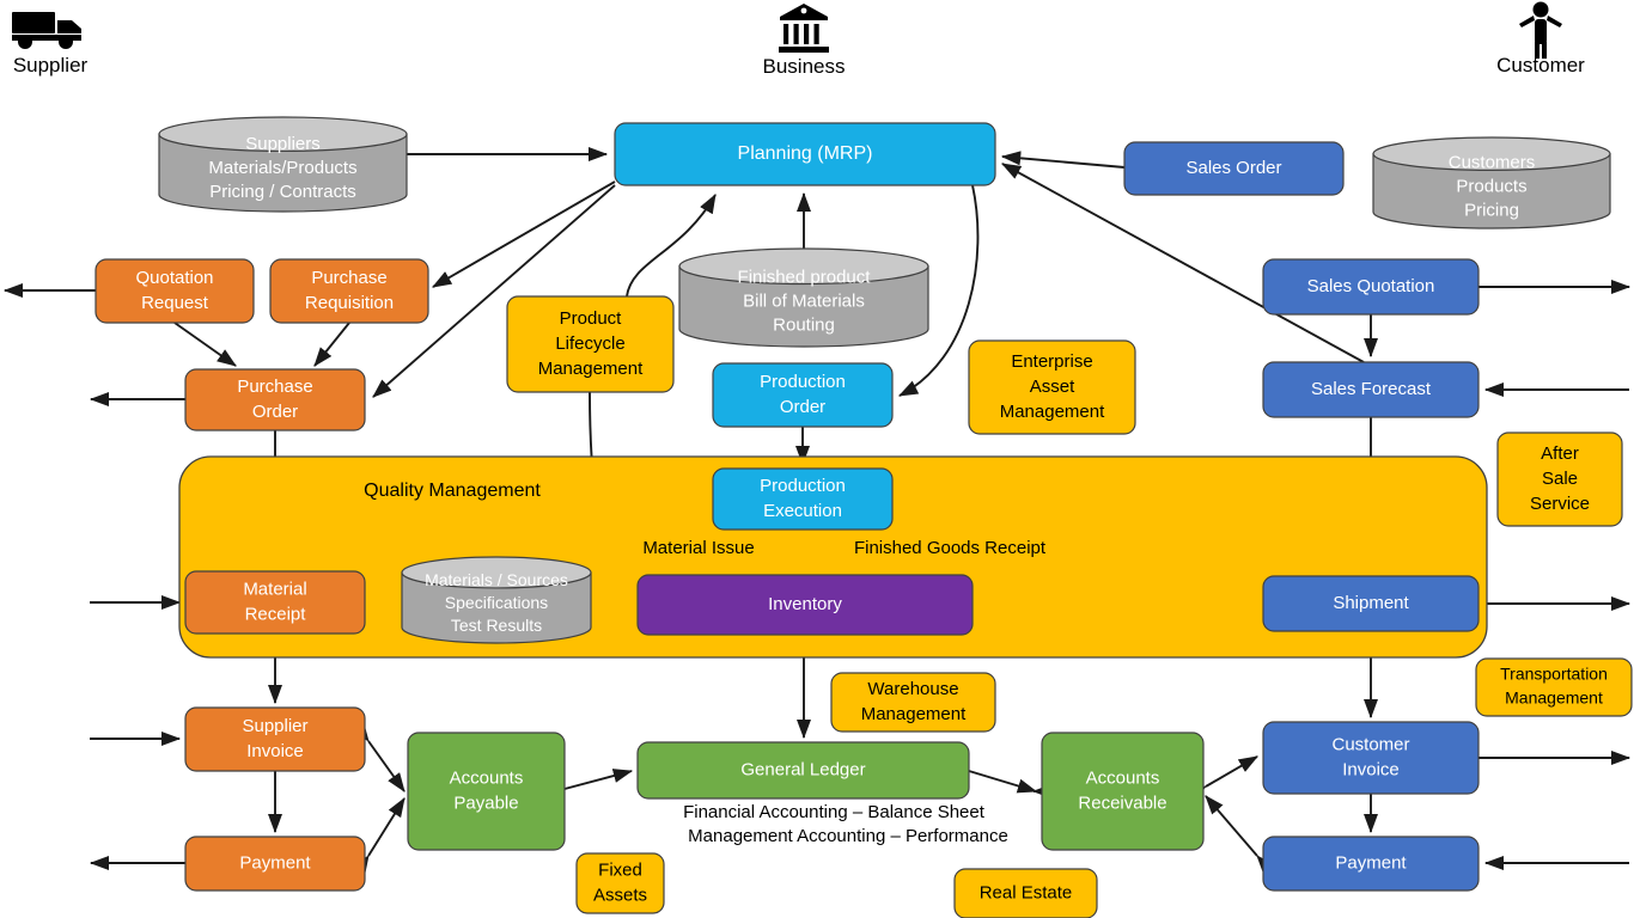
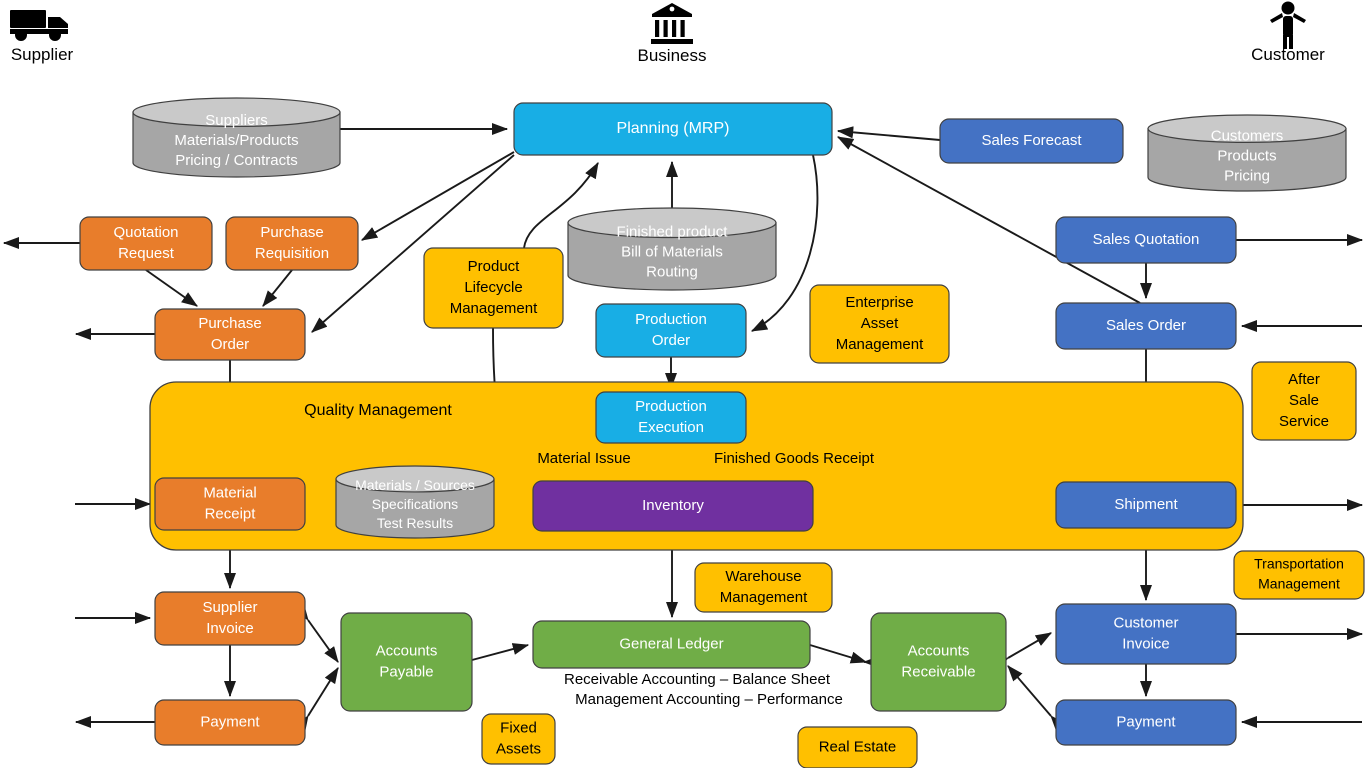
  Quality Management
  Suppliers
  Materials/Products
  Pricing / Contracts
  Finished product
  Bill of Materials
  Routing
  Customers
  Products
  Pricing
  Materials / Sources
  Specifications
  Test Results
  Planning (MRP)
- Sales Order
+ Sales Forecast
  Quotation
  Request
  Purchase
  Requisition
  Sales Quotation
  Product
  Lifecycle
  Management
  Purchase
  Order
  Production
  Order
  Enterprise
  Asset
  Management
- Sales Forecast
+ Sales Order
  After
  Sale
  Service
  Production
  Execution
  Material
  Receipt
  Inventory
  Shipment
  Transportation
  Management
  Warehouse
  Management
  Supplier
  Invoice
  Accounts
  Payable
  General Ledger
  Accounts
  Receivable
  Customer
  Invoice
  Fixed
  Assets
  Payment
  Real Estate
  Payment
  Material Issue
  Finished Goods Receipt
- Financial Accounting – Balance Sheet
+ Receivable Accounting – Balance Sheet
  Management Accounting – Performance
  Supplier
  Business
  Customer
